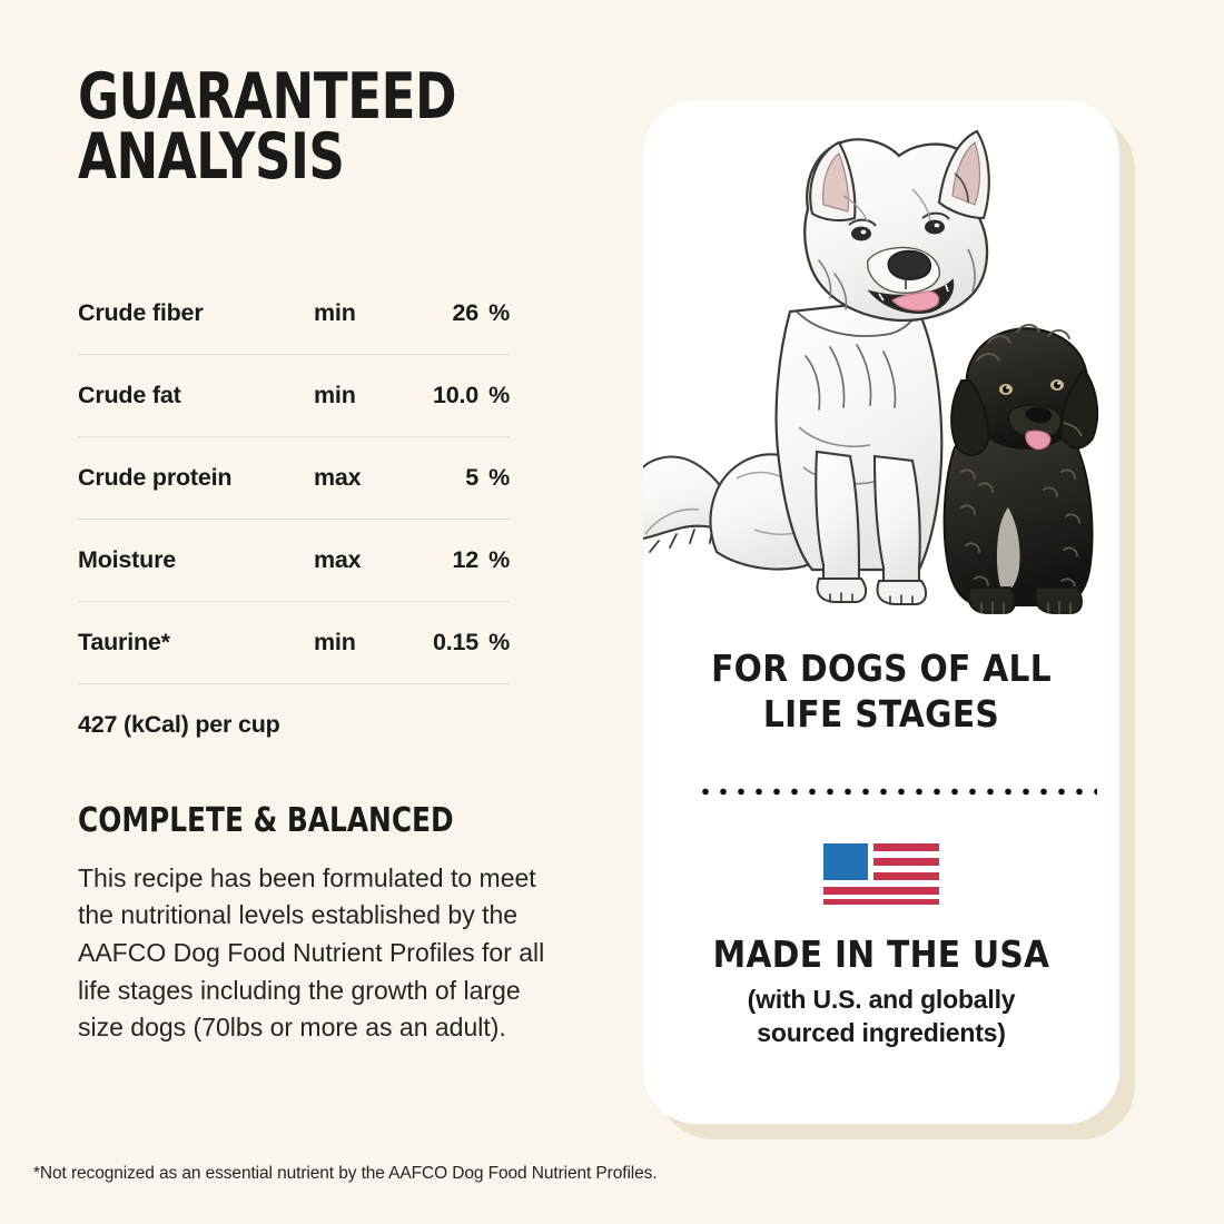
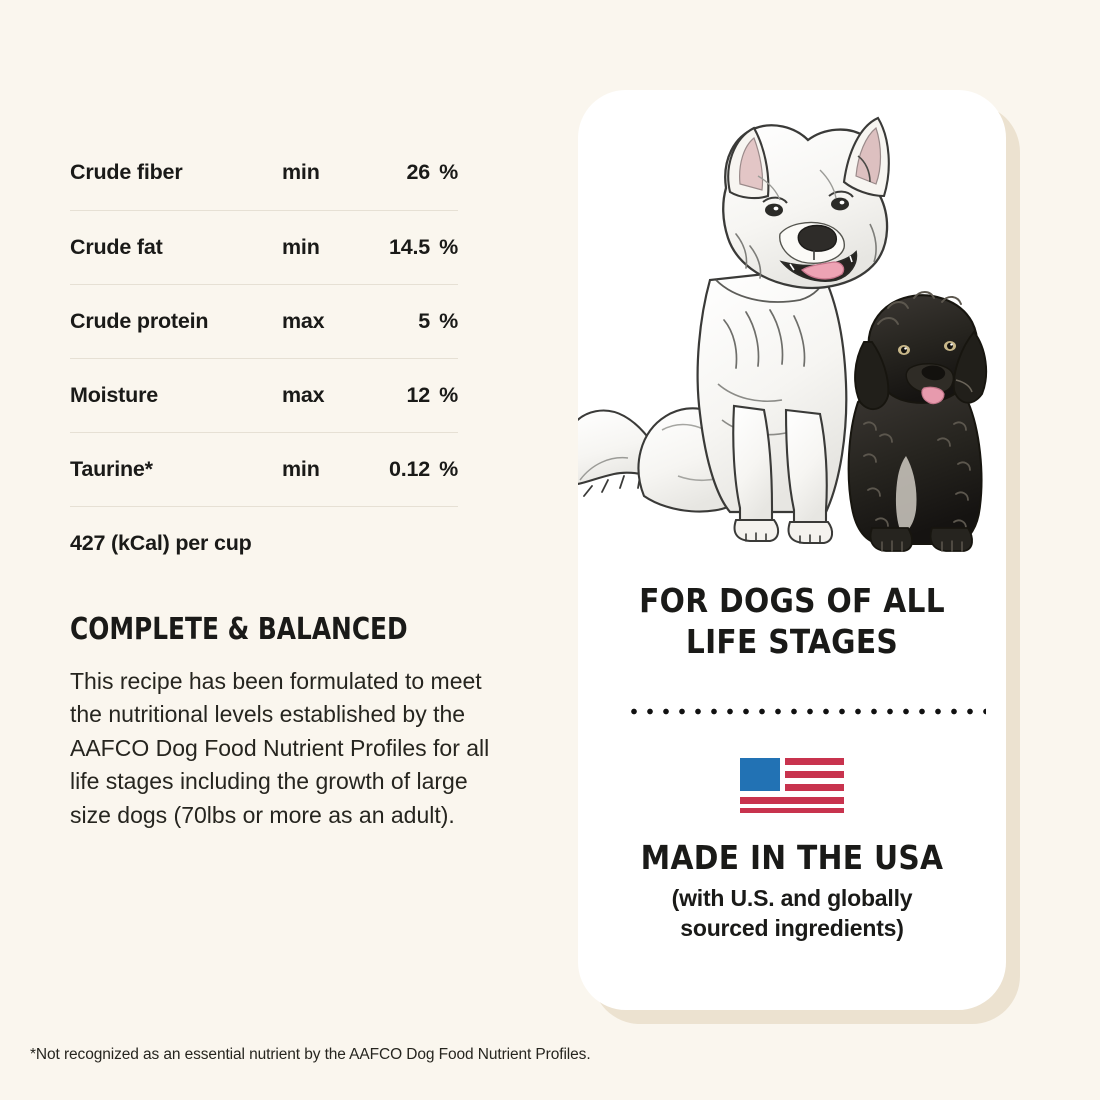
- GUARANTEED
- ANALYSIS
  Crude fiber	min	26	%
- Crude fat	min	10.0	%
+ Crude fat	min	14.5	%
  Crude protein	max	5	%
  Moisture	max	12	%
- Taurine*	min	0.15	%
+ Taurine*	min	0.12	%
  427 (kCal) per cup
  COMPLETE & BALANCED
  This recipe has been formulated to meet the nutritional levels established by the AAFCO Dog Food Nutrient Profiles for all life stages including the growth of large size dogs (70lbs or more as an adult).
  *Not recognized as an essential nutrient by the AAFCO Dog Food Nutrient Profiles.
  FOR DOGS OF ALL
  LIFE STAGES
  MADE IN THE USA
  (with U.S. and globally
  sourced ingredients)
